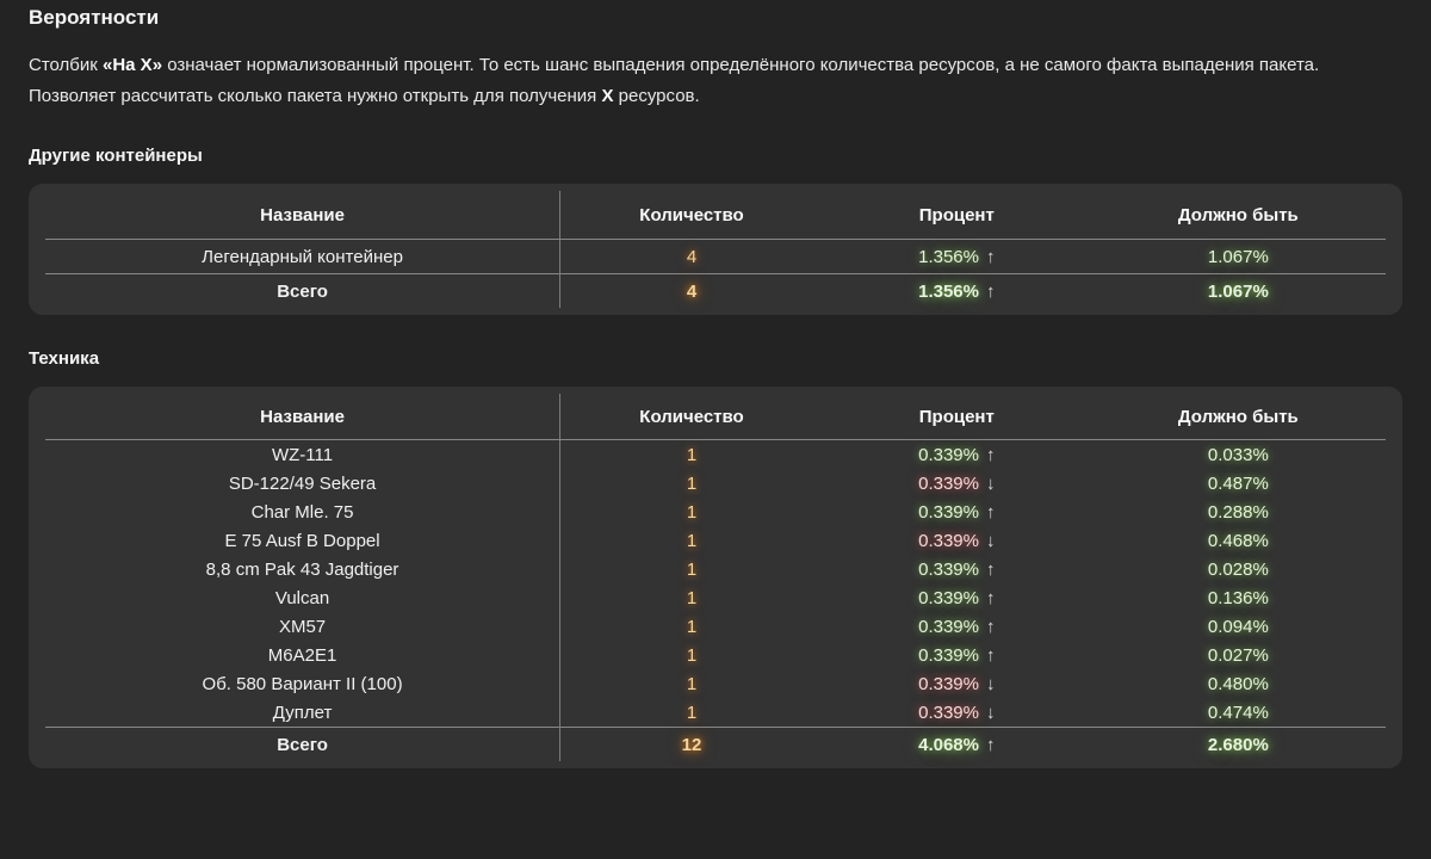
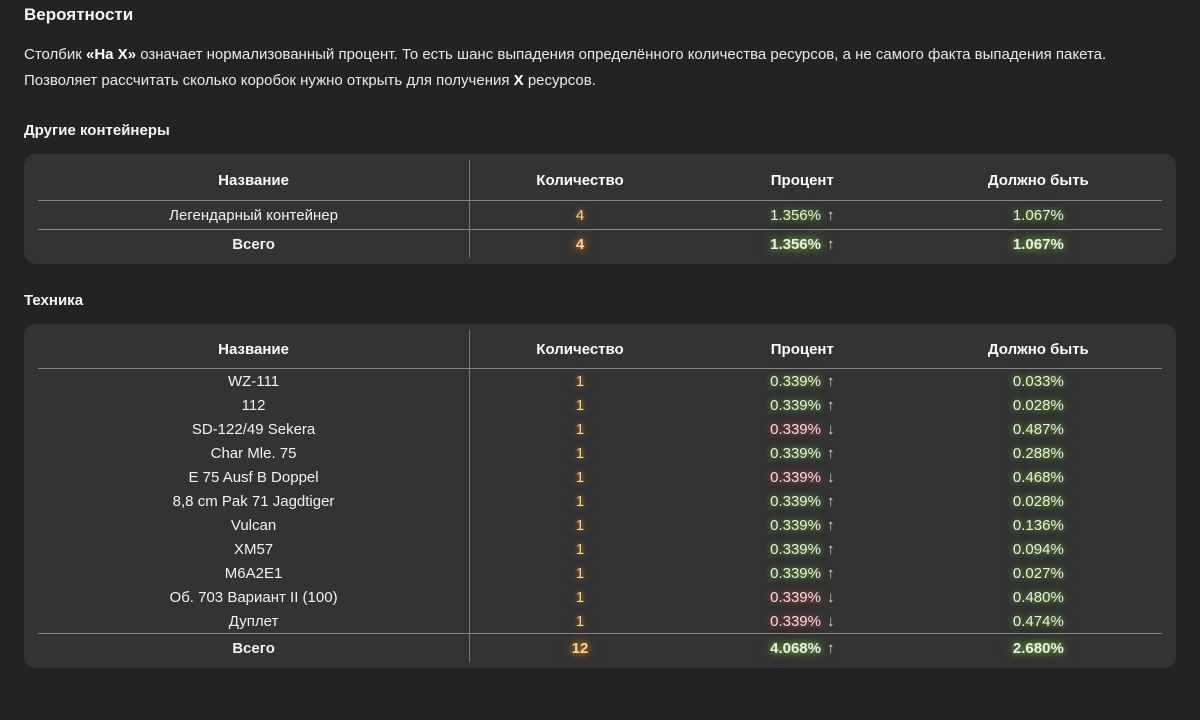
  Вероятности
  Столбик «На X» означает нормализованный процент. То есть шанс выпадения определённого количества ресурсов, а не самого факта выпадения пакета.
- Позволяет рассчитать сколько пакета нужно открыть для получения X ресурсов.
+ Позволяет рассчитать сколько коробок нужно открыть для получения X ресурсов.
  Другие контейнеры
  Название	Количество	Процент	Должно быть
  Легендарный контейнер	4	1.356% ↑	1.067%
  Всего	4	1.356% ↑	1.067%
  Техника
  Название	Количество	Процент	Должно быть
  WZ-111	1	0.339% ↑	0.033%
+ 112	1	0.339% ↑	0.028%
  SD-122/49 Sekera	1	0.339% ↓	0.487%
  Char Mle. 75	1	0.339% ↑	0.288%
  E 75 Ausf B Doppel	1	0.339% ↓	0.468%
- 8,8 cm Pak 43 Jagdtiger	1	0.339% ↑	0.028%
+ 8,8 cm Pak 71 Jagdtiger	1	0.339% ↑	0.028%
  Vulcan	1	0.339% ↑	0.136%
  XM57	1	0.339% ↑	0.094%
  M6A2E1	1	0.339% ↑	0.027%
- Об. 580 Вариант II (100)	1	0.339% ↓	0.480%
+ Об. 703 Вариант II (100)	1	0.339% ↓	0.480%
  Дуплет	1	0.339% ↓	0.474%
  Всего	12	4.068% ↑	2.680%
